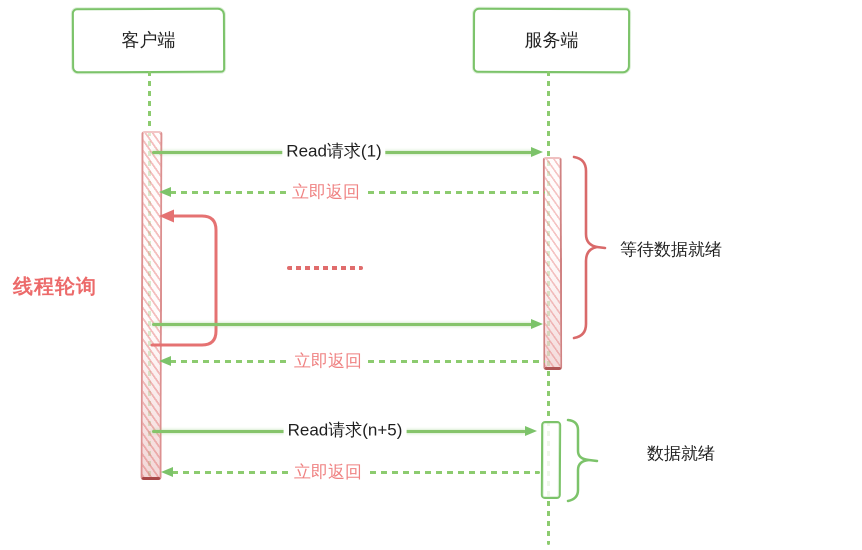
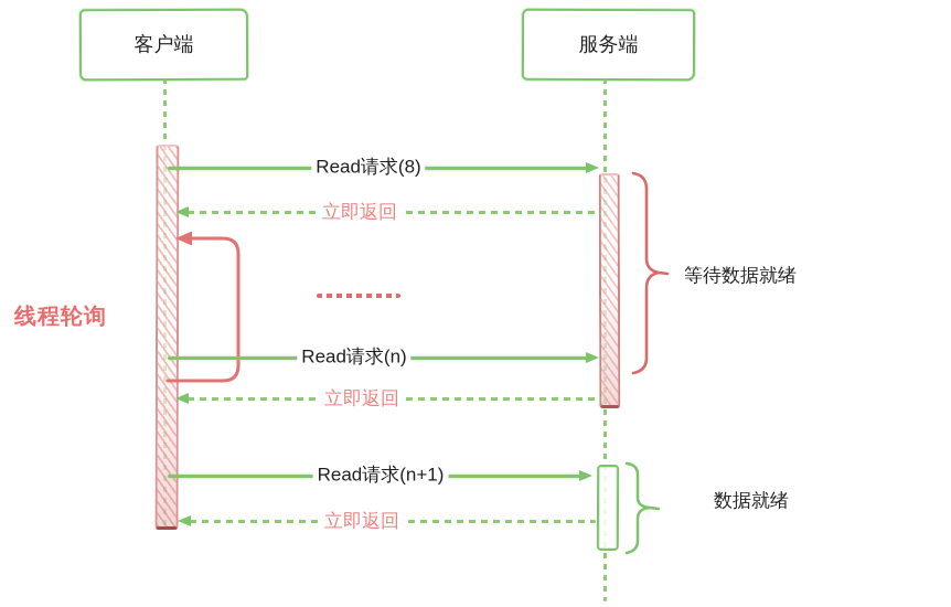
  客户端
  服务端
- Read请求(1)
+ Read请求(8)
  立即返回
  线程轮询
+ Read请求(n)
  立即返回
- Read请求(n+5)
+ Read请求(n+1)
  立即返回
  等待数据就绪
  数据就绪
